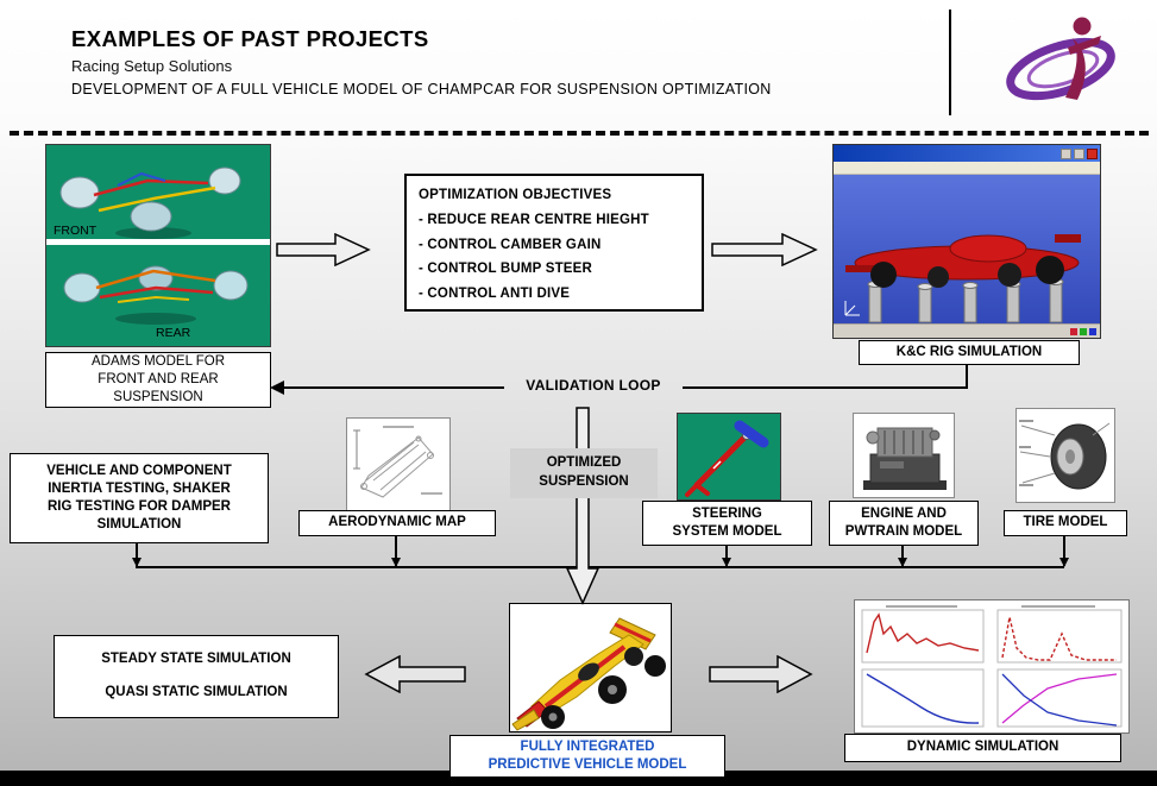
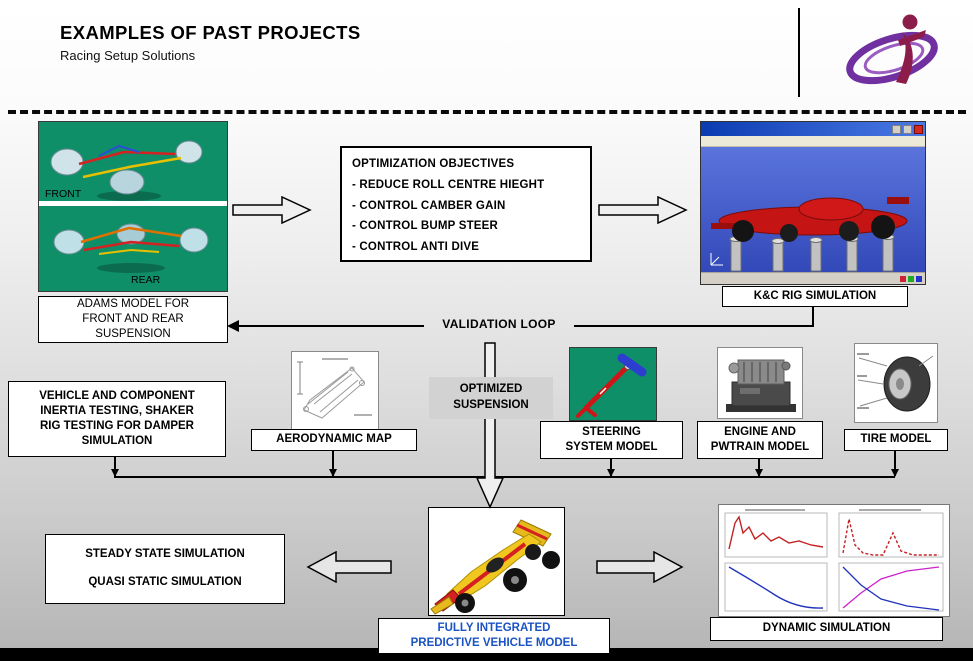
  EXAMPLES OF PAST PROJECTS
  Racing Setup Solutions
- DEVELOPMENT OF A FULL VEHICLE MODEL OF CHAMPCAR FOR SUSPENSION OPTIMIZATION
  FRONT
  REAR
  ADAMS MODEL FOR
  FRONT AND REAR
  SUSPENSION
  OPTIMIZATION OBJECTIVES
- - REDUCE REAR CENTRE HIEGHT
+ - REDUCE ROLL CENTRE HIEGHT
  - CONTROL CAMBER GAIN
  - CONTROL BUMP STEER
  - CONTROL ANTI DIVE
  K&C RIG SIMULATION
  VALIDATION LOOP
  OPTIMIZED
  SUSPENSION
  VEHICLE AND COMPONENT
  INERTIA TESTING, SHAKER
  RIG TESTING FOR DAMPER
  SIMULATION
  AERODYNAMIC MAP
  STEERING
  SYSTEM MODEL
  ENGINE AND
  PWTRAIN MODEL
  TIRE MODEL
  FULLY INTEGRATED
  PREDICTIVE VEHICLE MODEL
  STEADY STATE SIMULATION
  QUASI STATIC SIMULATION
  DYNAMIC SIMULATION
